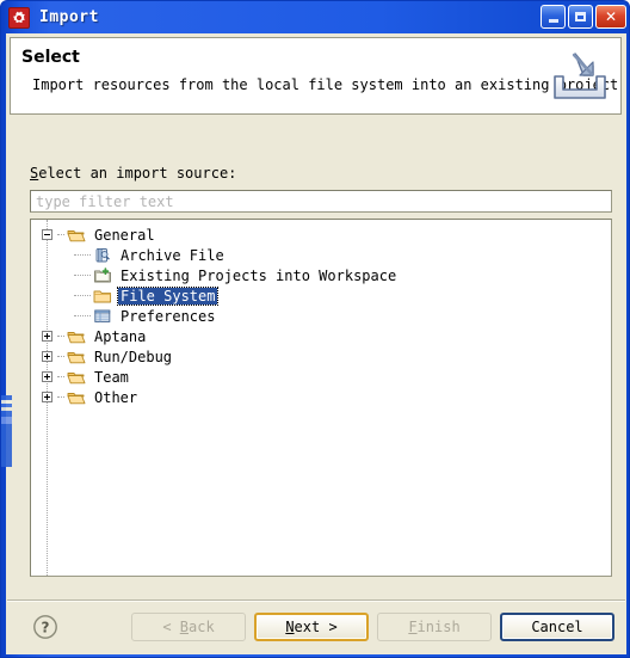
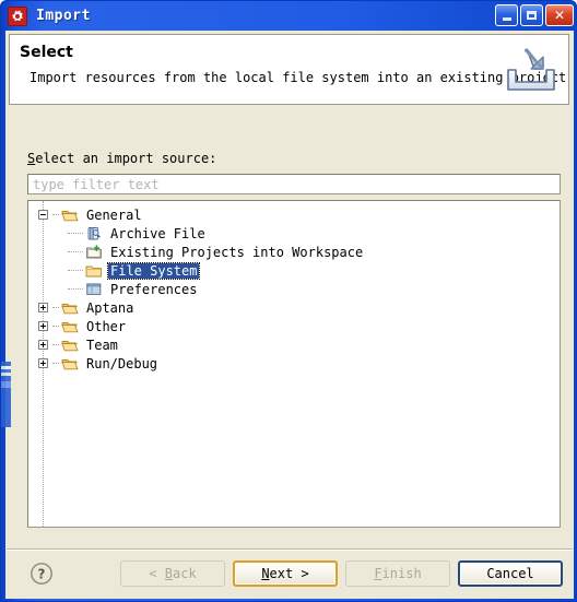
  Import
  ✕
  Select
  Import resources from the local file system into an existingrojt
  Select an import source:
  type filter text
  General
  Archive File
  Existing Projects into Workspace
  File System
  Preferences
  Aptana
- Run/Debug
+ Other
  Team
- Other
+ Run/Debug
  ?
  < Back
  Next >
  Finish
  Cancel
